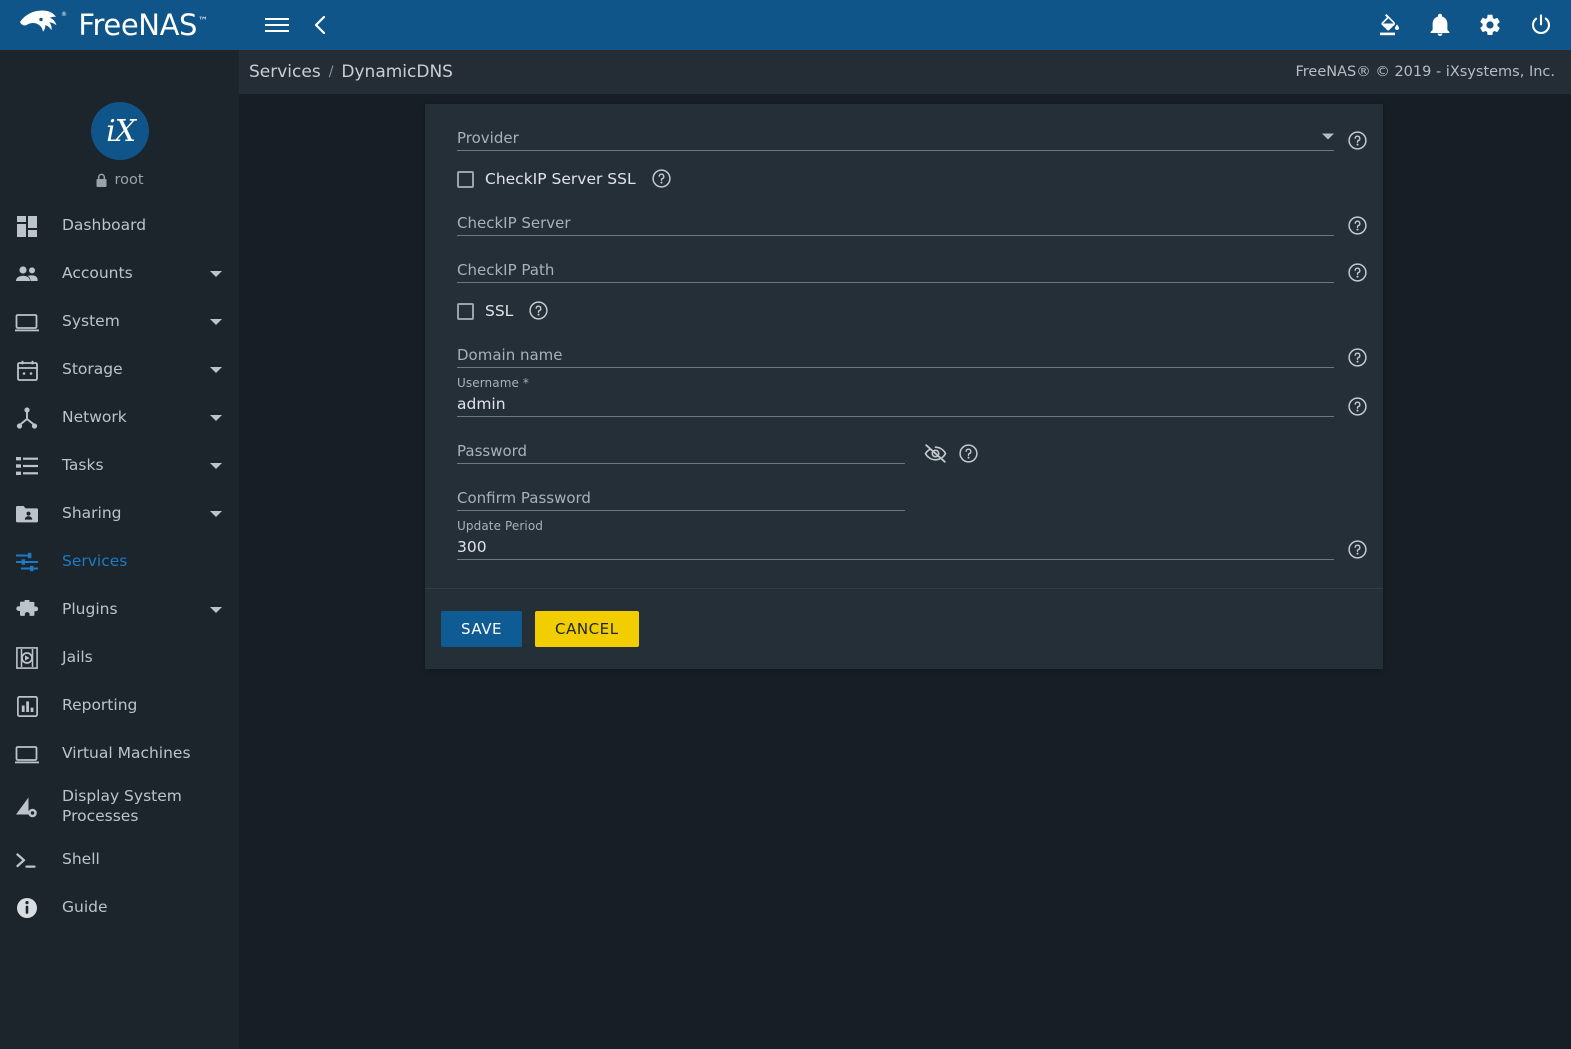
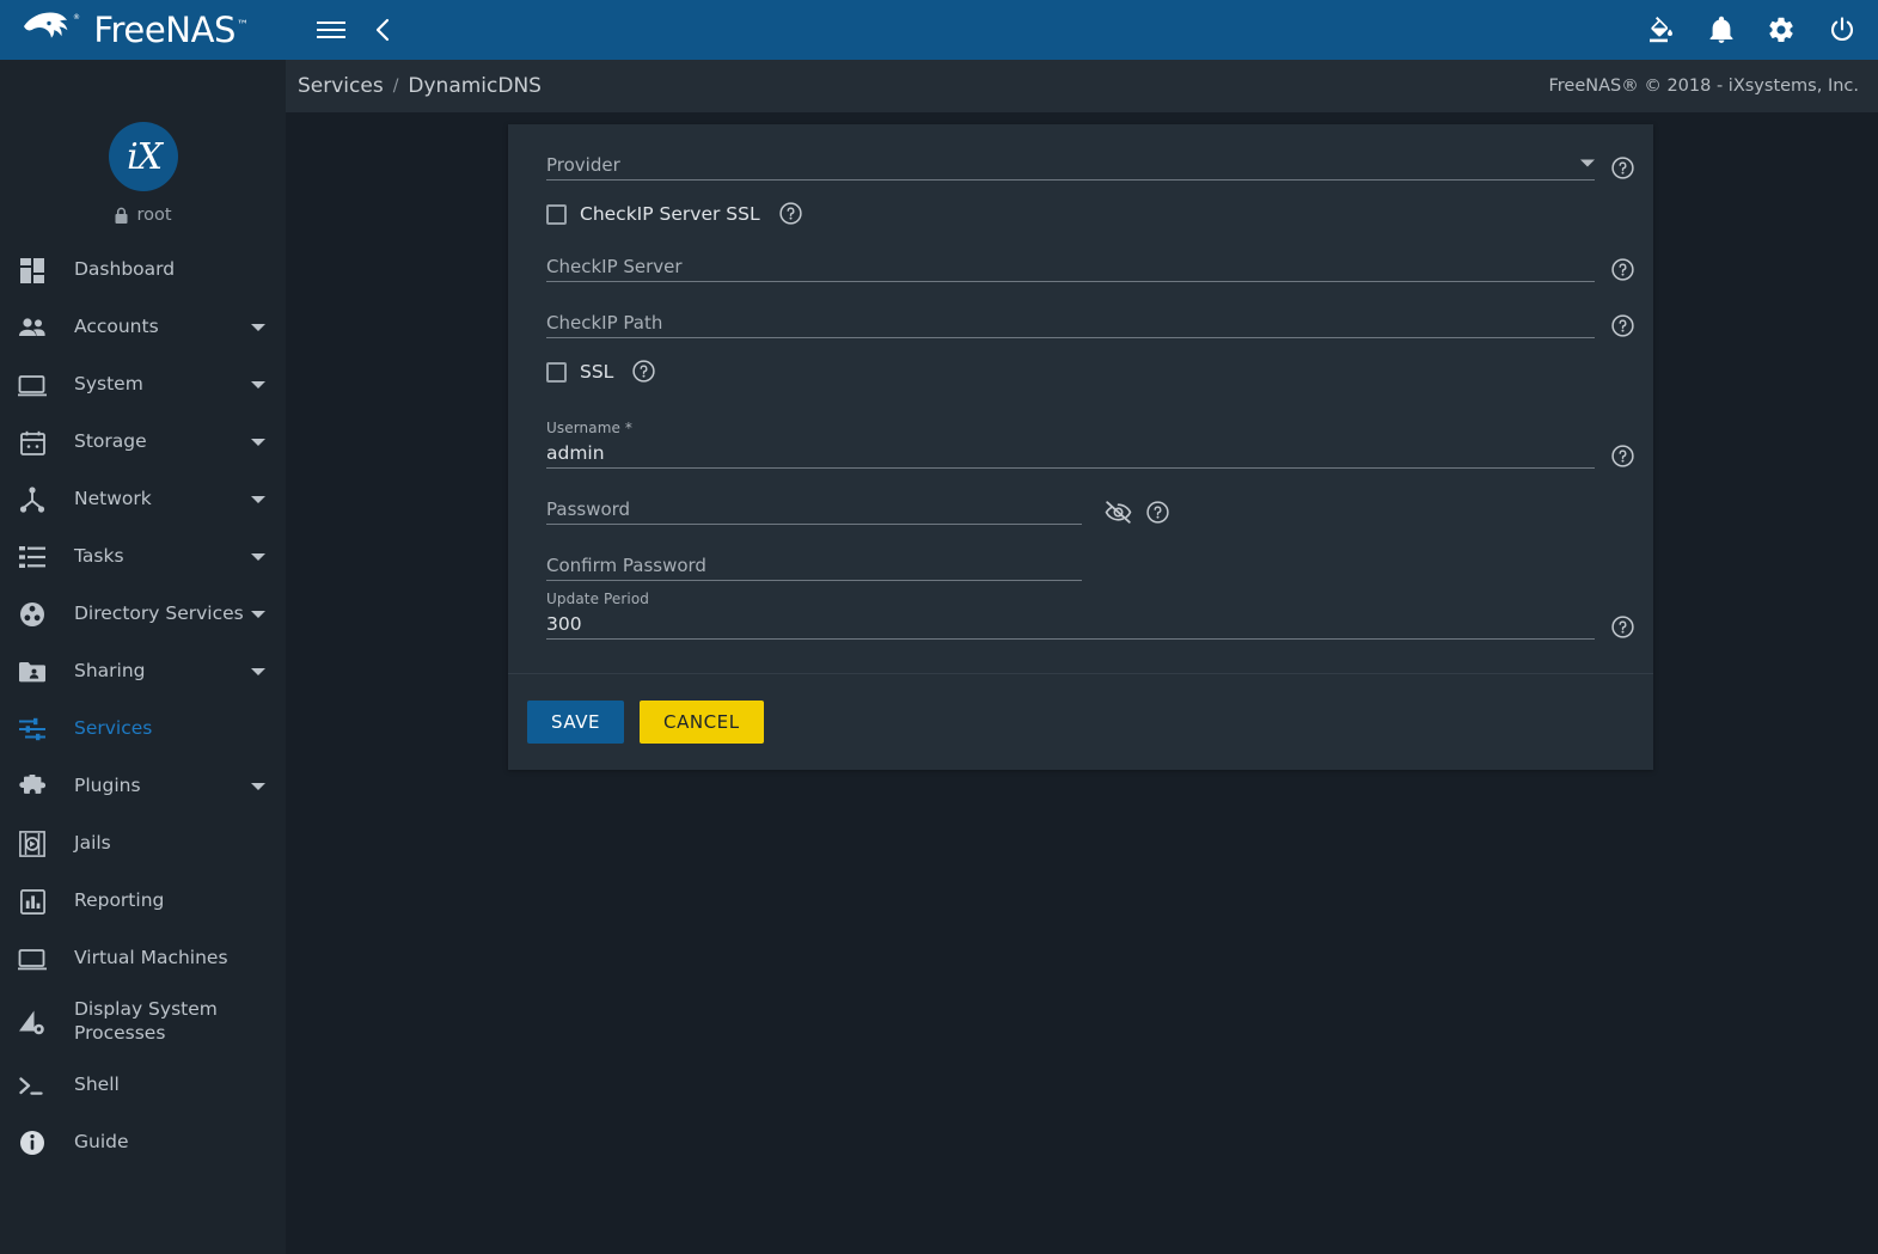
  FreeNAS™
  Services
  /
  DynamicDNS
- FreeNAS® © 2019 - iXsystems, Inc.
+ FreeNAS® © 2018 - iXsystems, Inc.
  root
  Dashboard
  Accounts
  System
  Storage
  Network
  Tasks
+ Directory Services
  Sharing
  Services
  Plugins
  Jails
  Reporting
  Virtual Machines
  Display System Processes
  Shell
  Guide
  Provider
  CheckIP Server SSL
  CheckIP Server
  CheckIP Path
  SSL
- Domain name
  Username *
  admin
  Password
  Confirm Password
  Update Period
  300
  SAVE
  CANCEL
